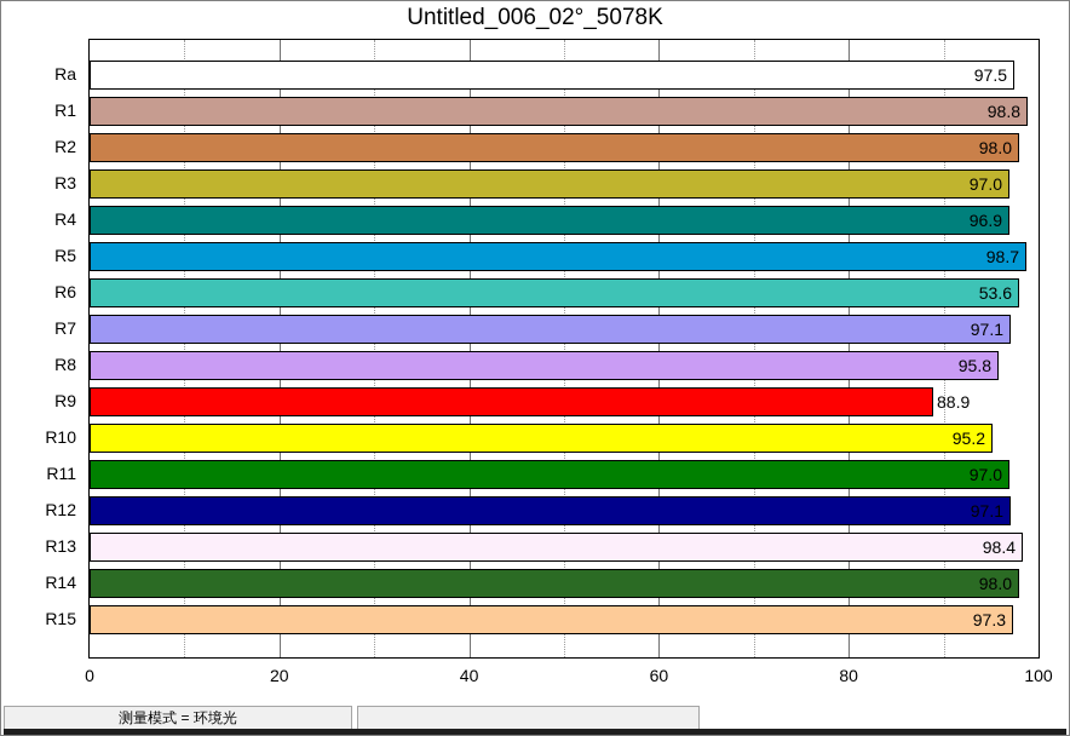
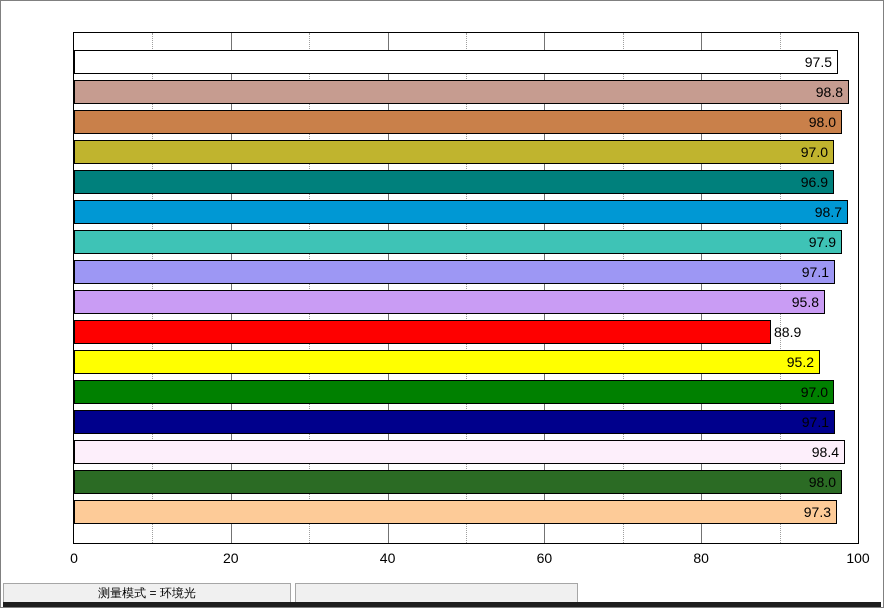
- Untitled_006_02°_5078K
- Ra
- R1
- R2
- R3
- R4
- R5
- R6
- R7
- R8
- R9
- R10
- R11
- R12
- R13
- R14
- R15
  97.5
  98.8
  98.0
  97.0
  96.9
  98.7
- 53.6
+ 97.9
  97.1
  95.8
  88.9
  95.2
  97.0
  97.1
  98.4
  98.0
  97.3
  0
  20
  40
  60
  80
  100
  测量模式 = 环境光
